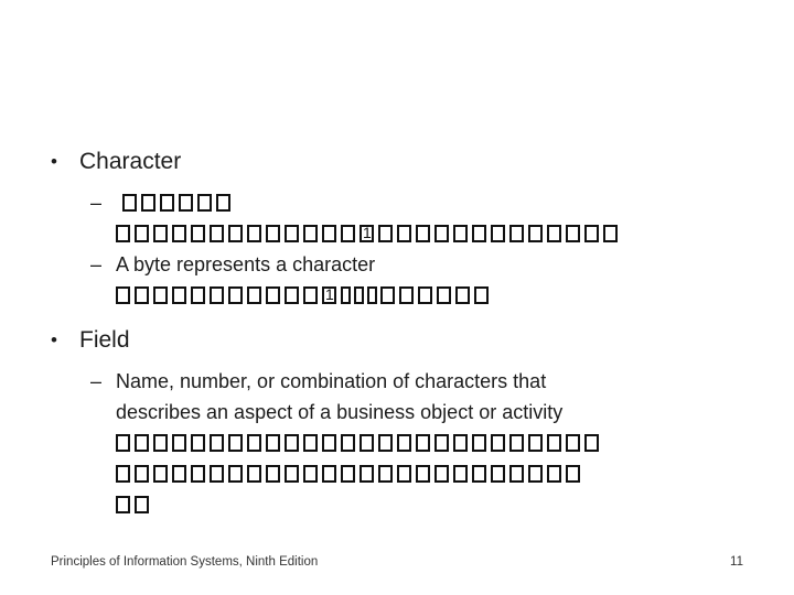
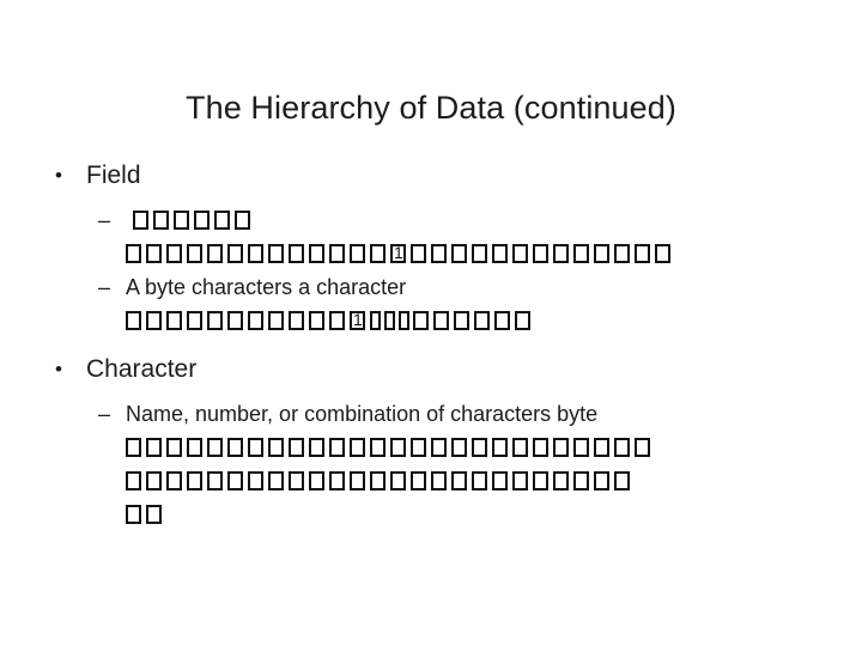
+ The Hierarchy of Data (continued)
  •
- Character
+ Field
  –
  –
- A byte represents a character
+ A byte characters a character
  •
- Field
+ Character
  –
- Name, number, or combination of characters that
+ Name, number, or combination of characters byte
- describes an aspect of a business object or activity
- Principles of Information Systems, Ninth Edition
- 11
